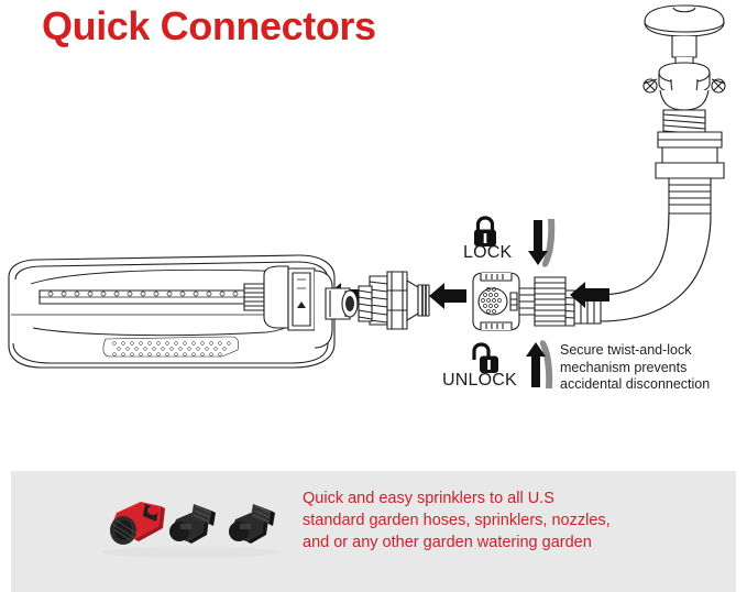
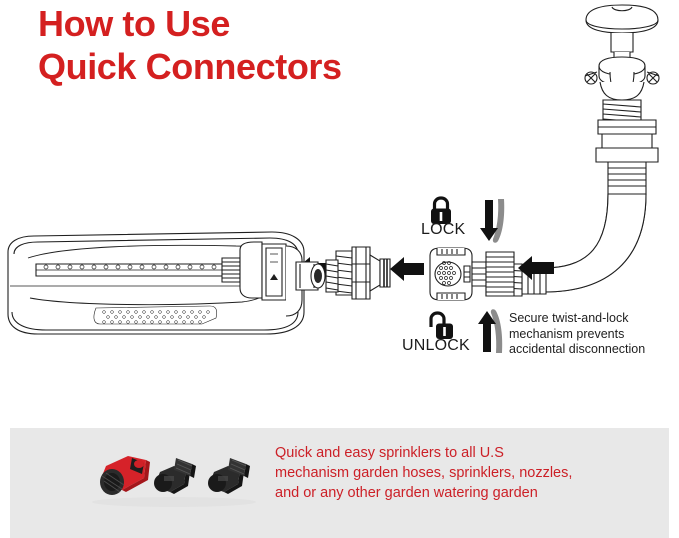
+ How to Use
  Quick Connectors
  LOCK
  UNLOCK
  Secure twist-and-lock
  mechanism prevents
  accidental disconnection
  Quick and easy sprinklers to all U.S
- standard garden hoses, sprinklers, nozzles,
+ mechanism garden hoses, sprinklers, nozzles,
  and or any other garden watering garden
